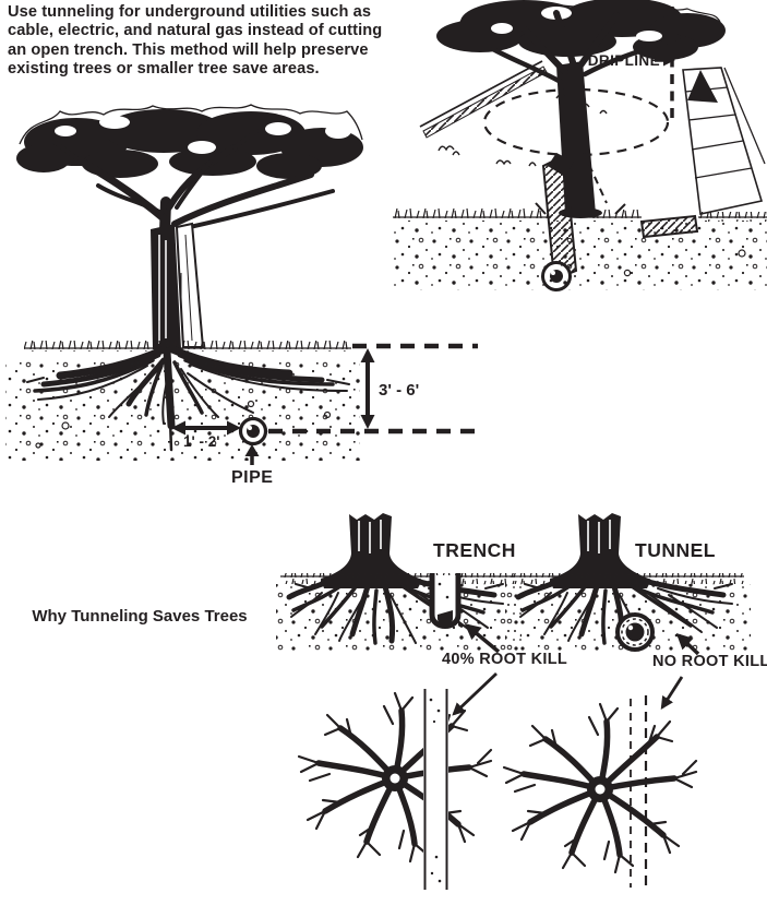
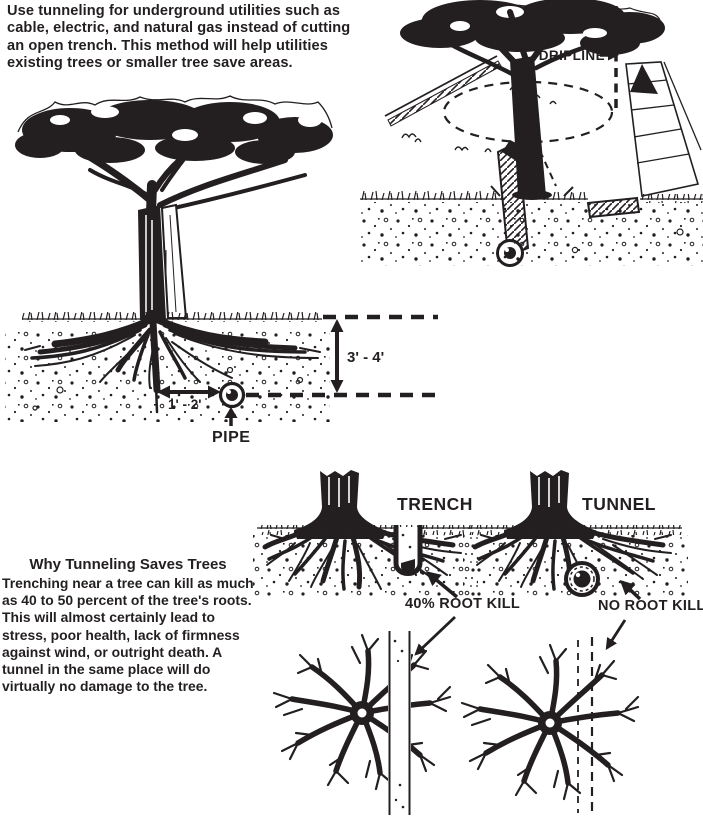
- Use tunneling for underground utilities such as cable, electric, and natural gas instead of cutting an open trench. This method will help preserve existing trees or smaller tree save areas.
+ Use tunneling for underground utilities such as cable, electric, and natural gas instead of cutting an open trench. This method will help utilities existing trees or smaller tree save areas.
  DRIPLIN
- 3' - 6'
+ 3' - 4'
  1' - 2'
  PIPE
  Why Tunneling Saves Trees
+ Trenching near a tree can kill as much as 40 to 50 percent of the tree's roots. This will almost certainly lead to stress, poor health, lack of firmness against wind, or outright death. A tunnel in the same place will do virtually no damage to the tree.
  TRENCH
  TUNNEL
  40% ROOT KILL
  NO ROOT KILL
